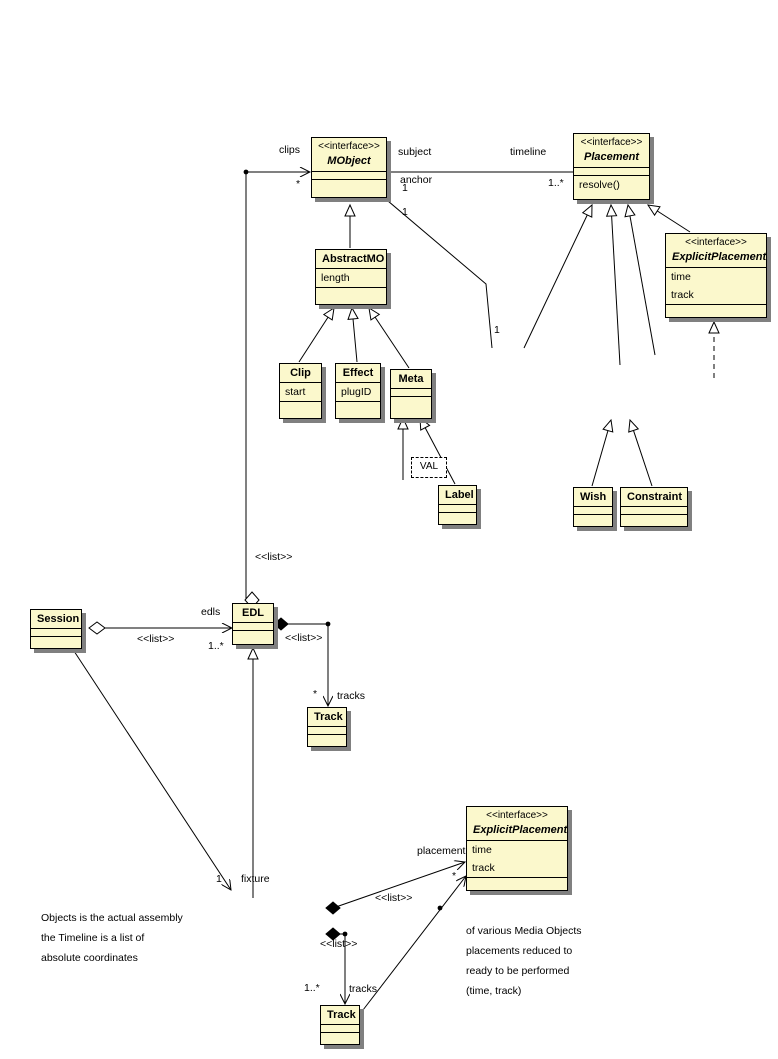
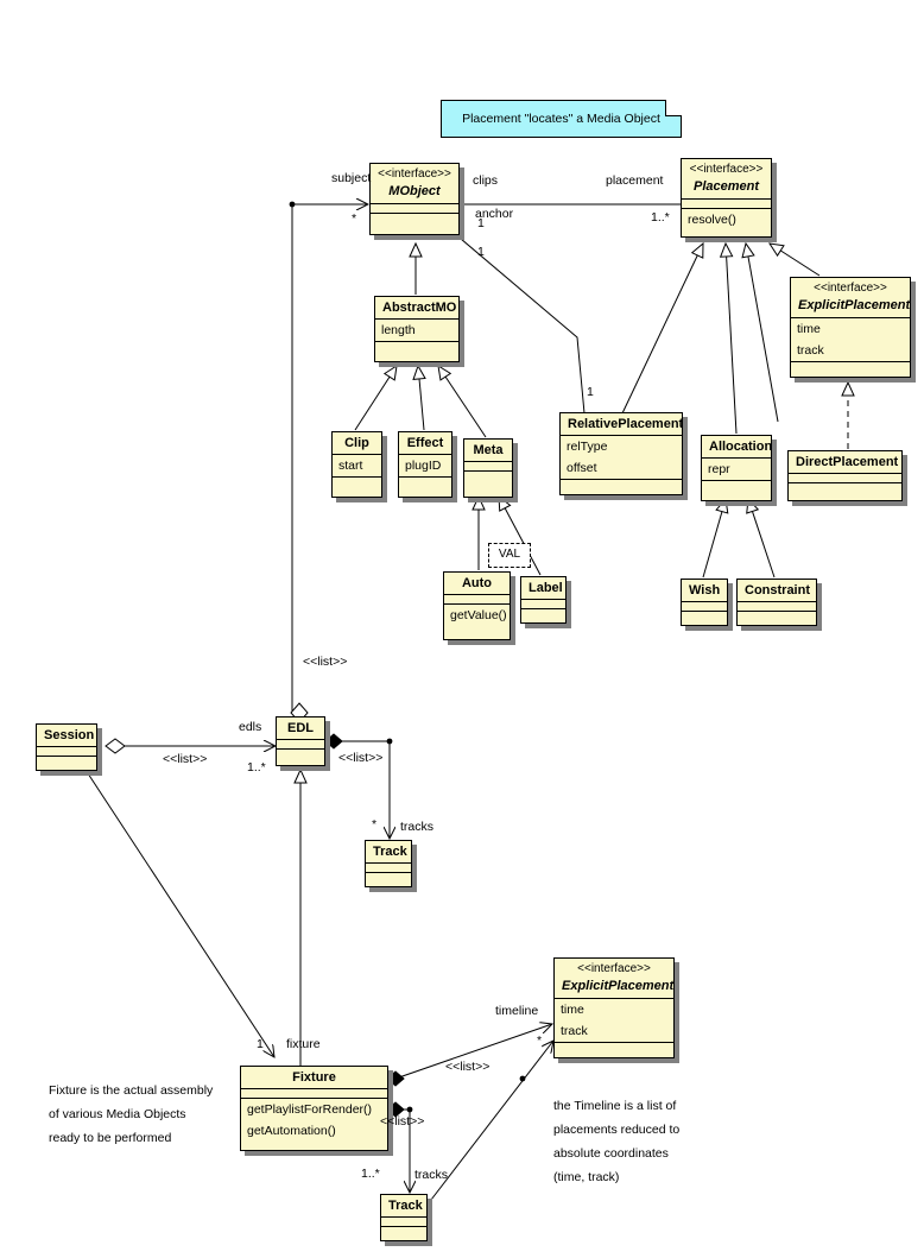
+ Placement "locates" a Media Object
  <<interface>>
  MObject
  <<interface>>
  Placement
  resolve()
  <<interface>>
  ExplicitPlacement
  time
  track
  AbstractMO
  length
  Clip
  start
  Effect
  plugID
  Meta
+ RelativePlacement
+ relType
+ offset
+ Allocation
+ repr
+ DirectPlacement
+ Auto
+ getValue()
  Label
  VAL
  Wish
  Constraint
  Session
  EDL
  Track
+ Fixture
+ getPlaylistForRender()
+ getAutomation()
  Track
  <<interface>>
  ExplicitPlacement
  time
  track
- clips
+ subject
  *
- subject
+ clips
- timeline
+ placement
  1..*
  anchor
  1
  1
  1
  <<list>>
  edls
  <<list>>
  1..*
  <<list>>
  *
  tracks
  1
  fixture
- placement
+ timeline
  *
  <<list>>
  <<list>>
  1..*
  tracks
- Objects is the actual assembly
+ Fixture is the actual assembly
- the Timeline is a list of
+ of various Media Objects
- absolute coordinates
+ ready to be performed
- of various Media Objects
+ the Timeline is a list of
  placements reduced to
- ready to be performed
+ absolute coordinates
  (time, track)
